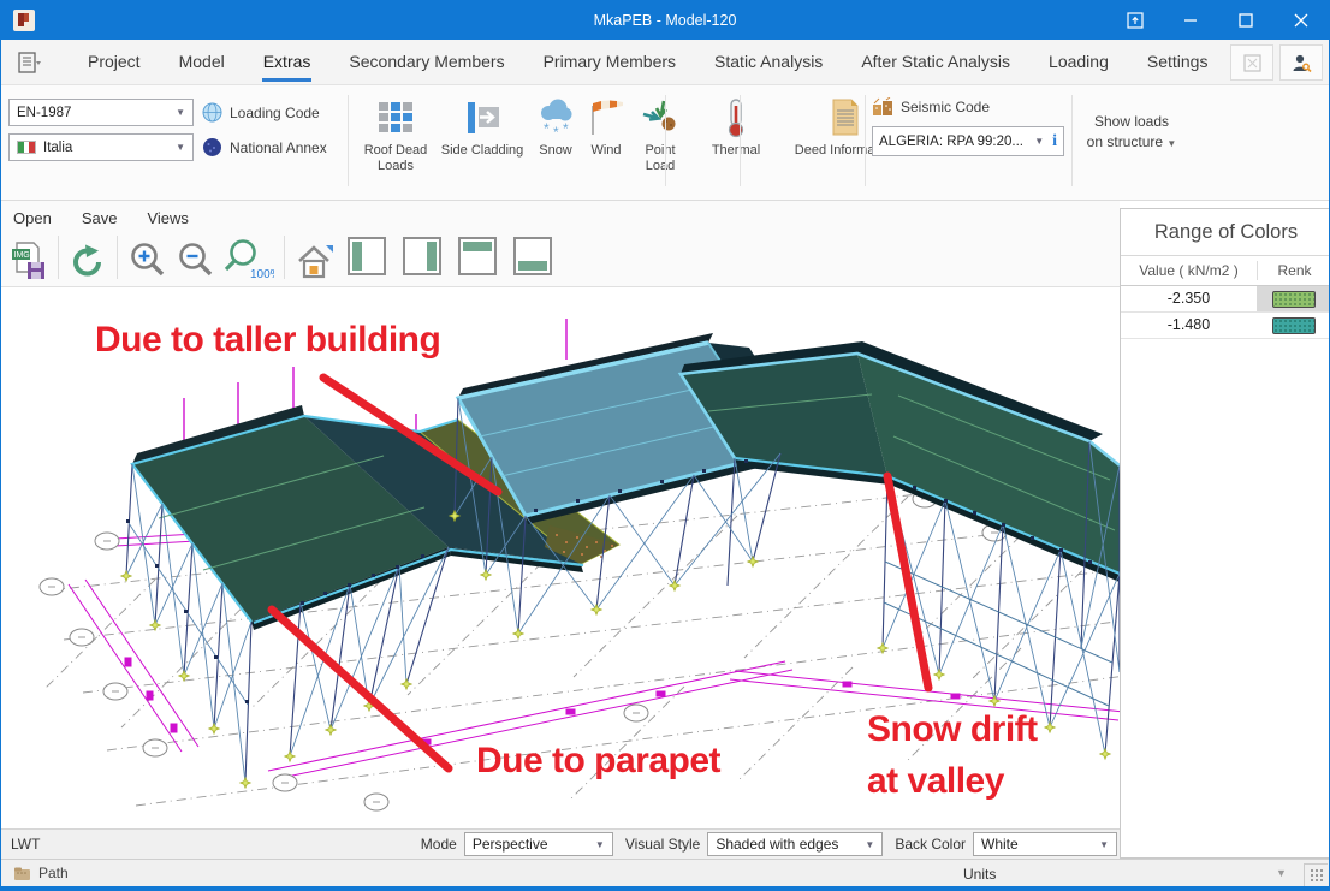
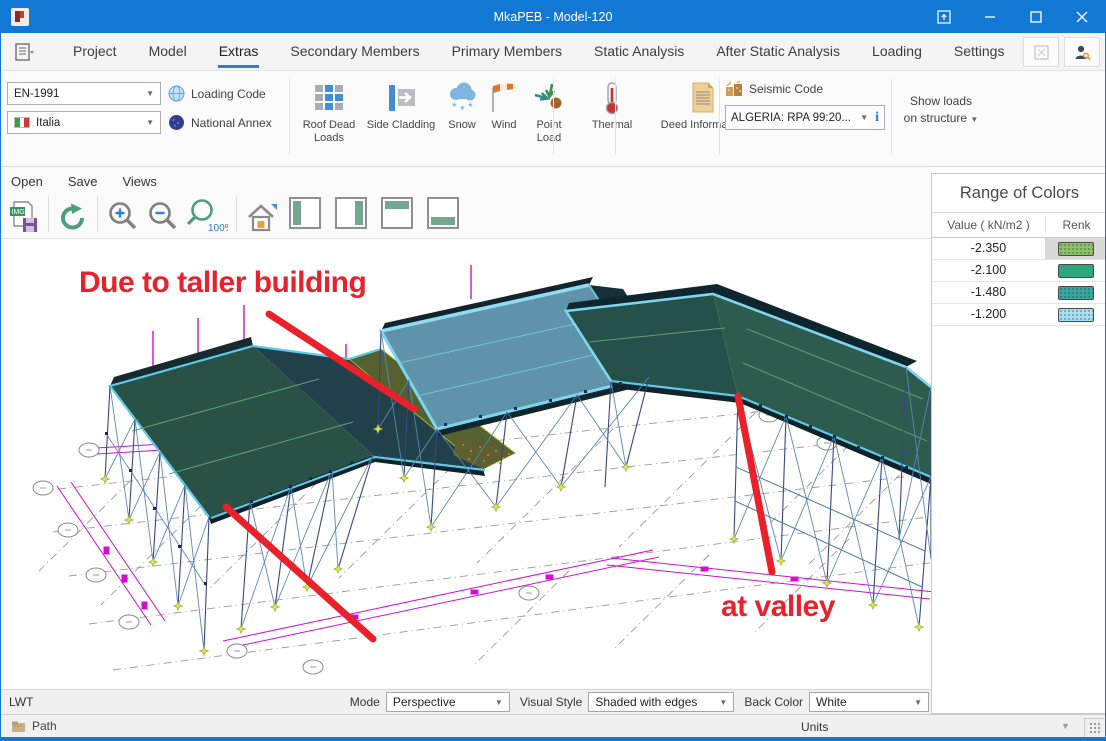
  MkaPEB - Model-120
  Project
  Model
  Extras
  Secondary Members
  Primary Members
  Static Analysis
  After Static Analysis
  Loading
  Settings
- EN-1987
+ EN-1991
  ▼
  Loading Code
  Italia
  ▼
  National Annex
  Roof Dead Loads
  Side Cladding
  *
  *
  *
  Snow
  Wind
  Point Lod
  Thermal
  Seismic Code
  ALGERIA: RPA 99:20...
  ▼
  i
  Show loads
  on structure ▼
  Open
  Save
  Views
  100
  Due to taller building
- Due to parapet
- Snow drift
  at valley
  Range of Colors
  Value ( kN/m2 )
  Renk
  -2.350
+ -2.100
  -1.480
+ -1.200
  LWT
  Mode
  Perspective
  ▼
  Visual Style
  Shaded with edges
  ▼
  Back Color
  White
  ▼
  Path
  Units
  ▼
